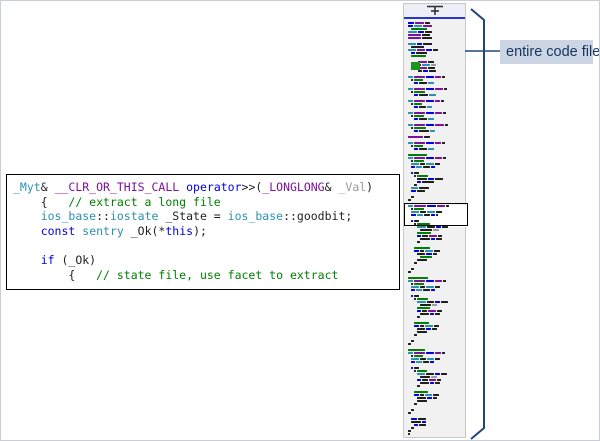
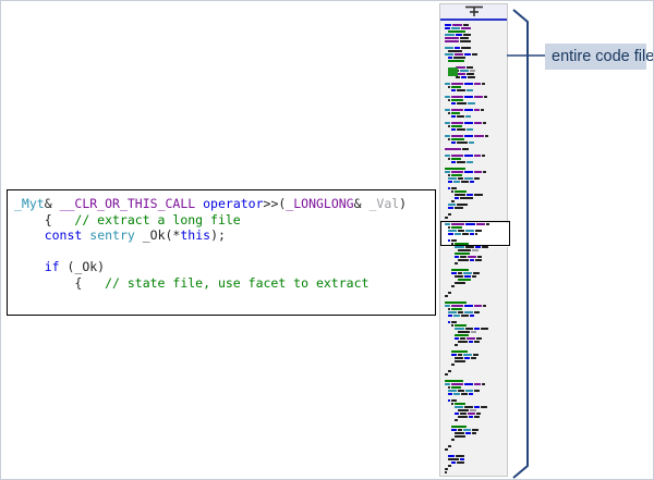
  _Myt& __CLR_OR_THIS_CALL operator>>(_LONGLONG& _Val)
  { // extract a long file
- ios_base::iostate _State = ios_base::goodbit;
  const sentry _Ok(*this);
  if (_Ok)
  { // state file, use facet to extract
  entire code file
